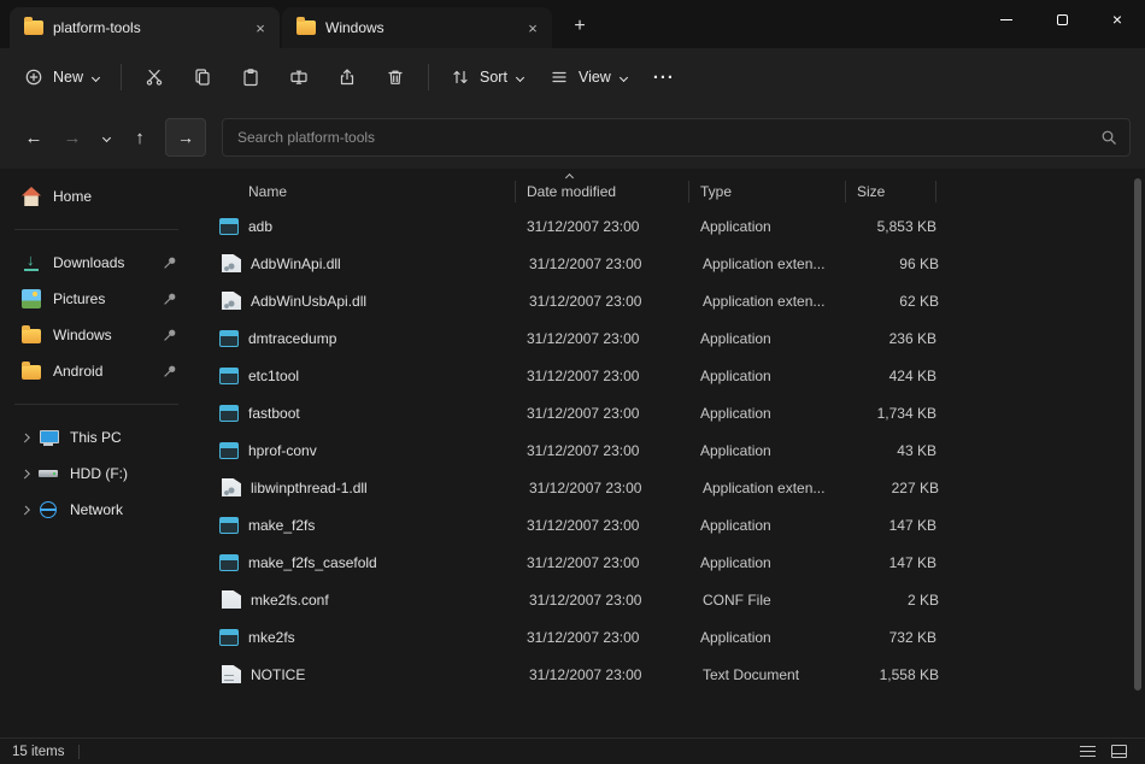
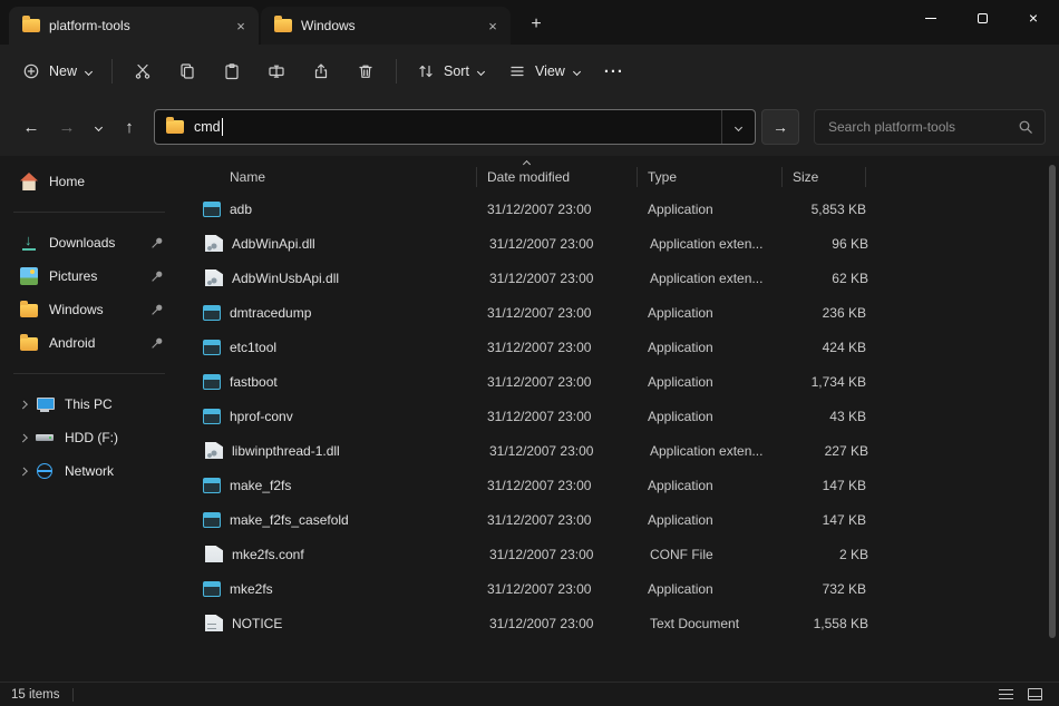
  platform-tools
  ×
  Windows
  ×
  +
  ×
  New
  Sort
  View
  ···
  ←
  →
  ↑
+ cmd
  →
  Search platform-tools
  Home
  Downloads
  Pictures
  Windows
  Android
  This PC
  HDD (F:)
  Network
  Name
  Date modified
  Type
  Size
  adb
  31/12/2007 23:00
  Application
  5,853 KB
  AdbWinApi.dll
  31/12/2007 23:00
  Application exten...
  96 KB
  AdbWinUsbApi.dll
  31/12/2007 23:00
  Application exten...
  62 KB
  dmtracedump
  31/12/2007 23:00
  Application
  236 KB
  etc1tool
  31/12/2007 23:00
  Application
  424 KB
  fastboot
  31/12/2007 23:00
  Application
  1,734 KB
  hprof-conv
  31/12/2007 23:00
  Application
  43 KB
  libwinpthread-1.dll
  31/12/2007 23:00
  Application exten...
  227 KB
  make_f2fs
  31/12/2007 23:00
  Application
  147 KB
  make_f2fs_casefold
  31/12/2007 23:00
  Application
  147 KB
  mke2fs.conf
  31/12/2007 23:00
  CONF File
  2 KB
  mke2fs
  31/12/2007 23:00
  Application
  732 KB
  NOTICE
  31/12/2007 23:00
  Text Document
  1,558 KB
  15 items
